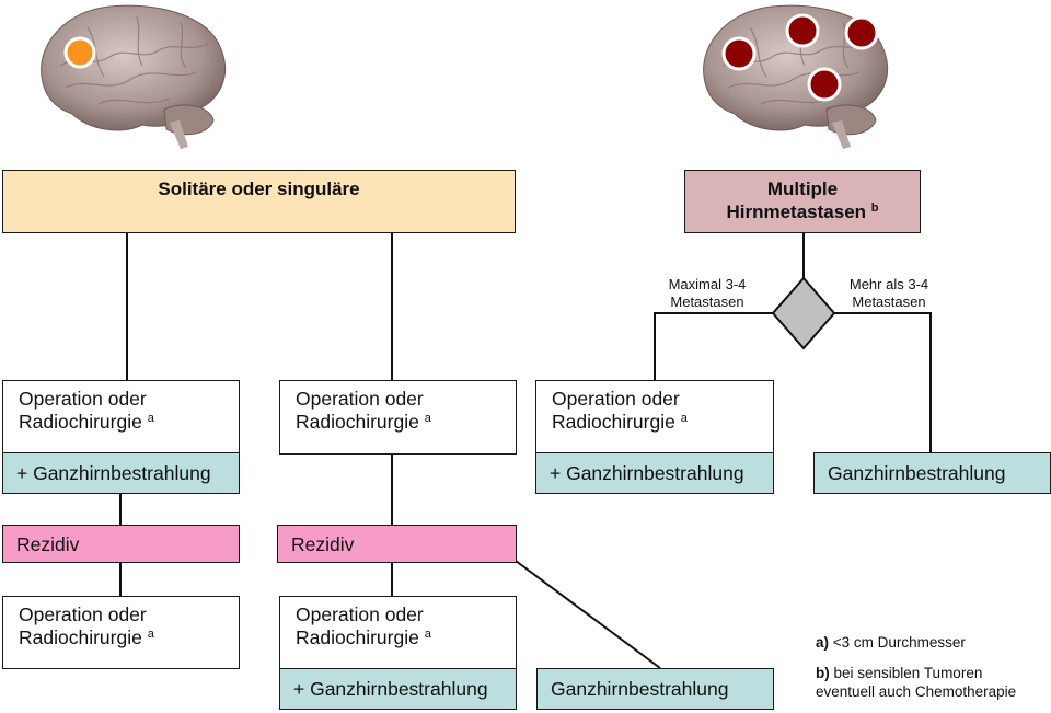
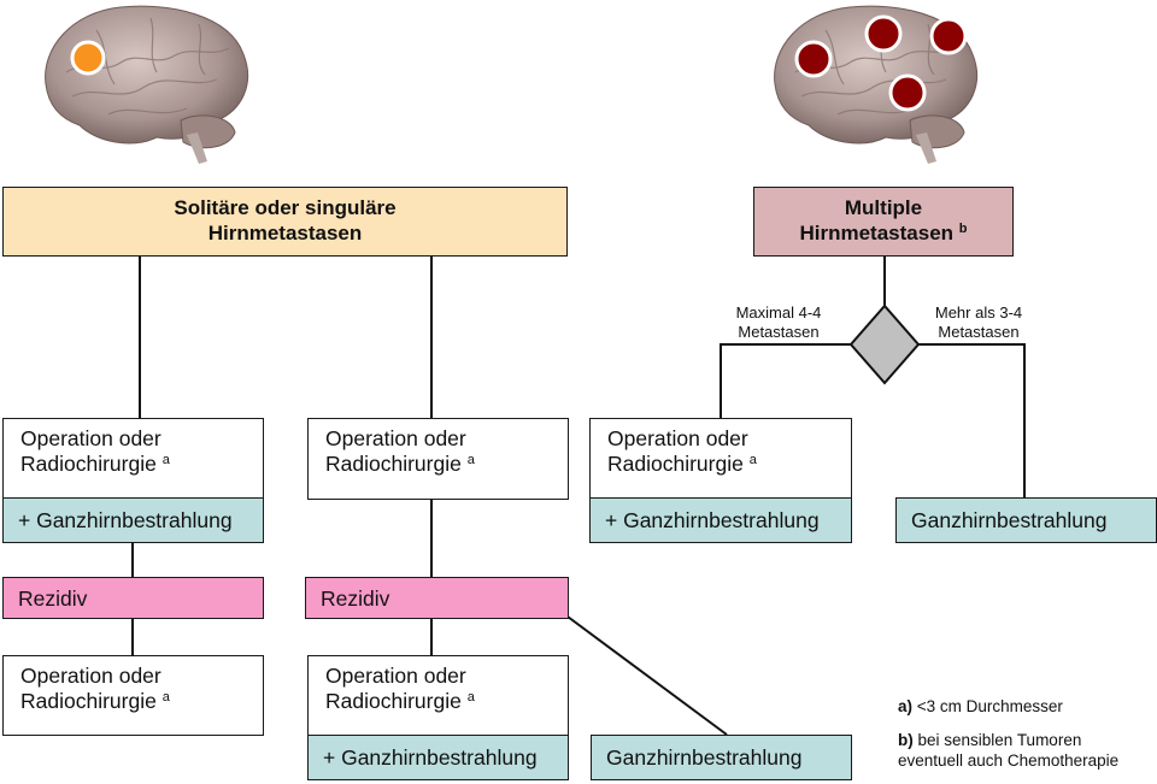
  Solitäre oder singuläre
+ Hirnmetastasen
  Multiple
  Hirnmetastasen b
- Maximal 3-4
+ Maximal 4-4
  Metastasen
  Mehr als 3-4
  Metastasen
  Operation oder
  Radiochirurgie a
  + Ganzhirnbestrahlung
  Rezidiv
  Operation oder
  Radiochirurgie a
  Operation oder
  Radiochirurgie a
  Rezidiv
  Operation oder
  Radiochirurgie a
  + Ganzhirnbestrahlung
  Ganzhirnbestrahlung
  Operation oder
  Radiochirurgie a
  + Ganzhirnbestrahlung
  Ganzhirnbestrahlung
  a) <3 cm Durchmesser
  b) bei sensiblen Tumoren
  eventuell auch Chemotherapie
